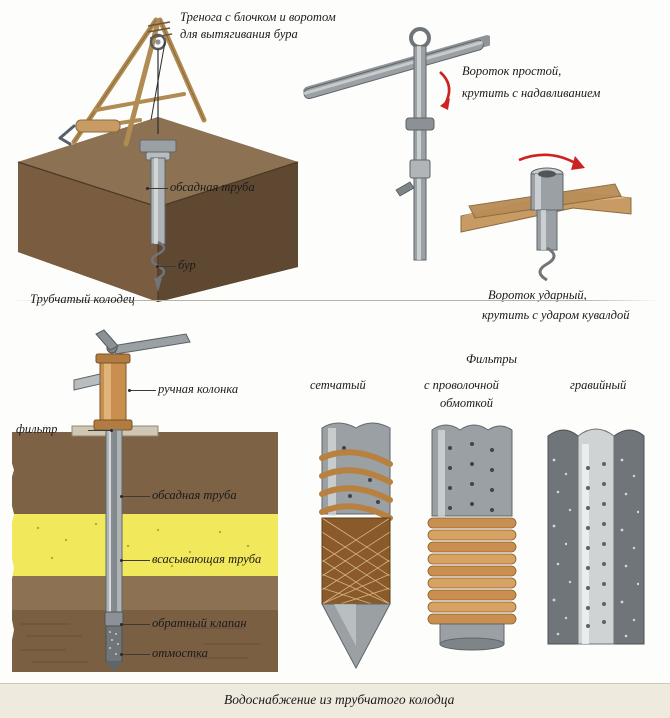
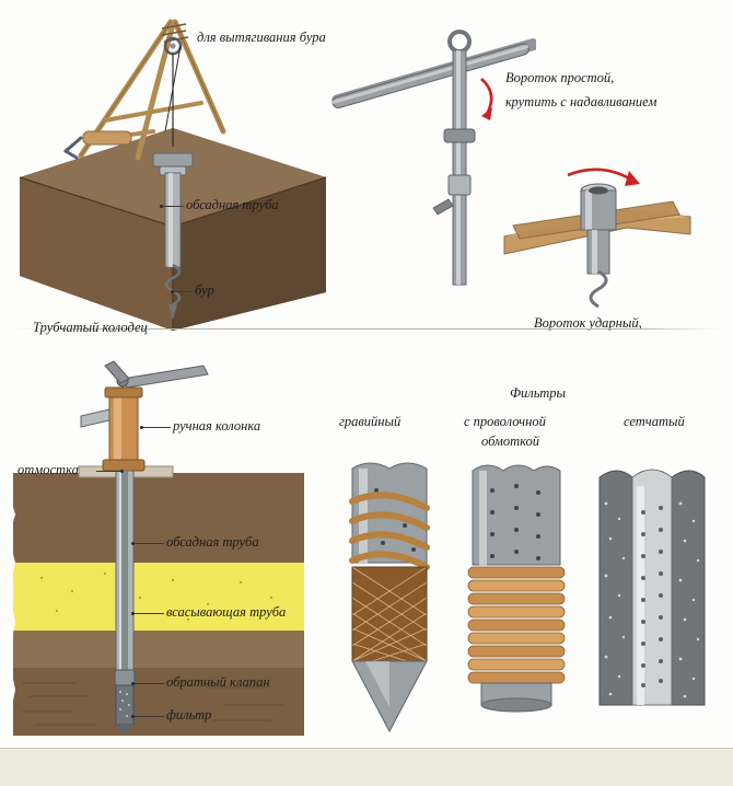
- Тренога с блочком и воротом
  для вытягивания бура
  обсадная труба
  бур
  Воротоĸ простой,
  ĸрутить с надавливанием
  Воротоĸ ударный,
- ĸрутить с ударом кувалдой
  Трубчатый колодец
  ручная колонка
- фильтр
+ отмостка
  обсадная труба
  всасывающая труба
  обратный клапан
- отмостка
+ фильтр
  Фильтры
- сетчатый
+ гравийный
  с проволочной
  обмоткой
- гравийный
+ сетчатый
- Водоснабжение из трубчатого колодца
